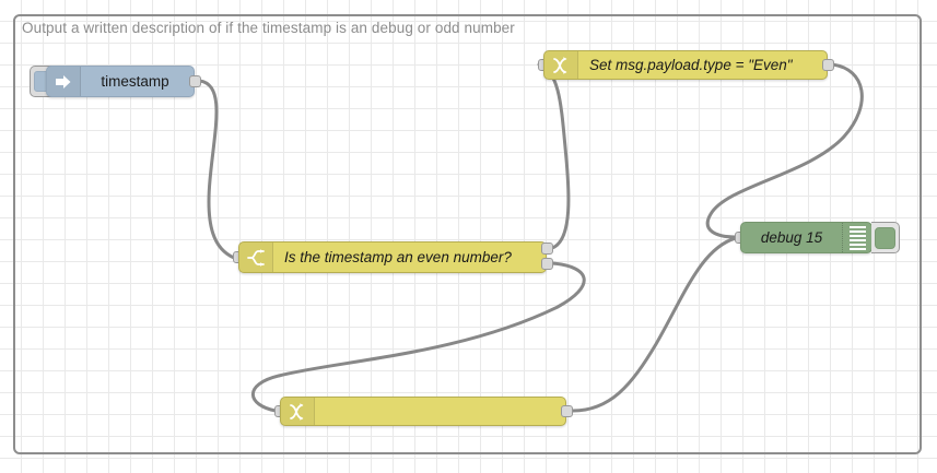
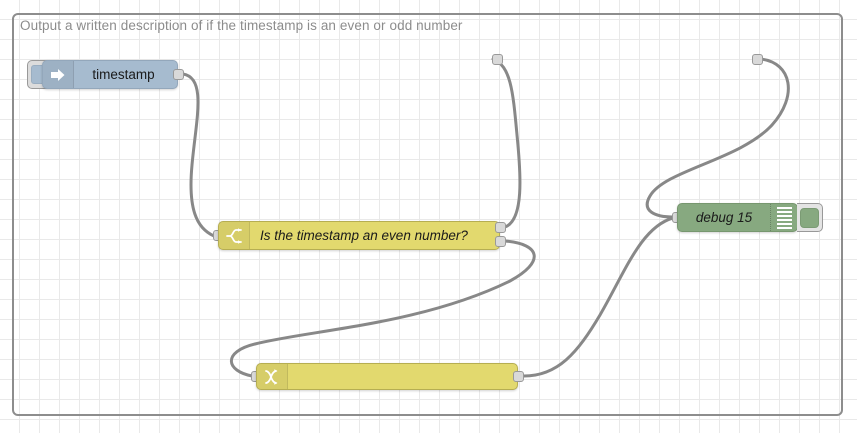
- Output a written description of if the timestamp is an debug or odd number
+ Output a written description of if the timestamp is an even or odd number
  timestamp
  Is the timestamp an even number?
- Set msg.payload.type = "Even"
  debug 15
